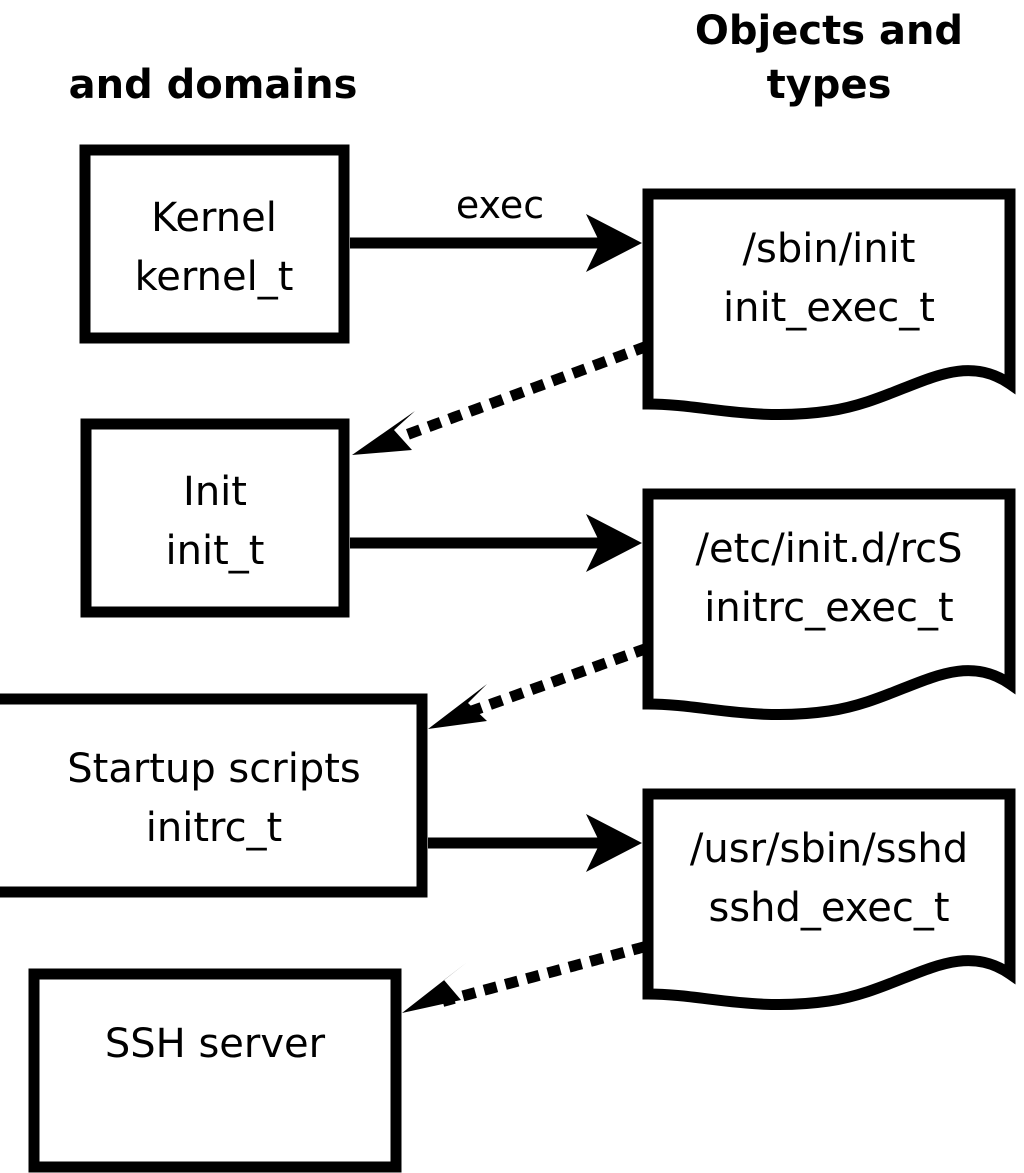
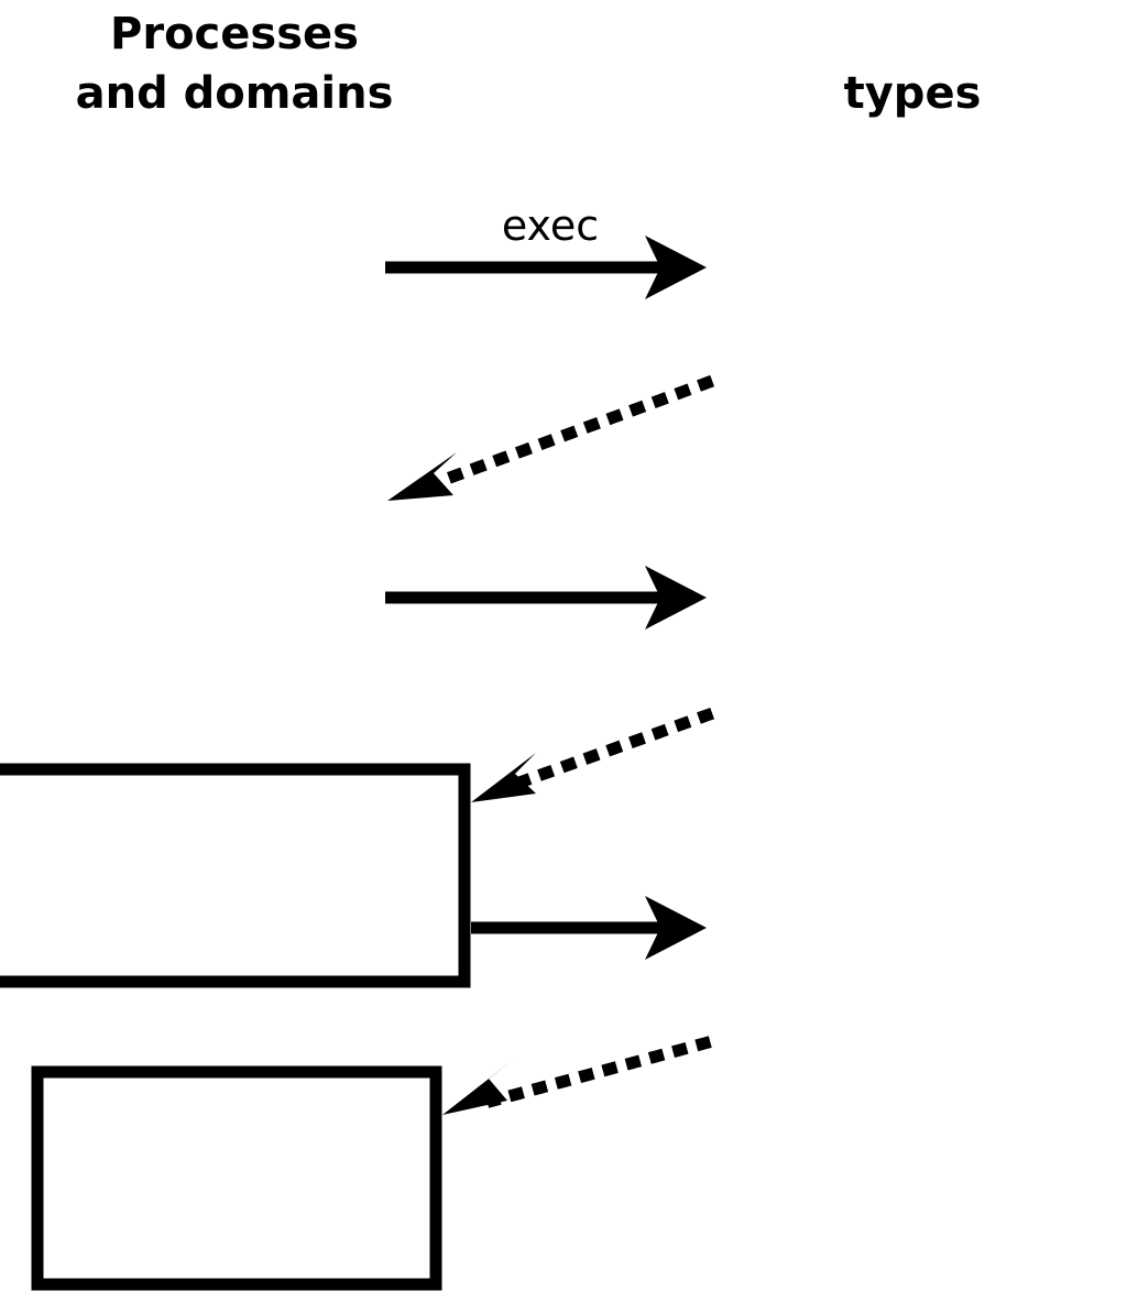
+ Processes
  and domains
- Objects and
  types
  exec
- Kernel
- kernel_t
- Init
- init_t
- Startup scripts
- initrc_t
- SSH server
- /sbin/init
- init_exec_t
- /etc/init.d/rcS
- initrc_exec_t
- /usr/sbin/sshd
- sshd_exec_t
